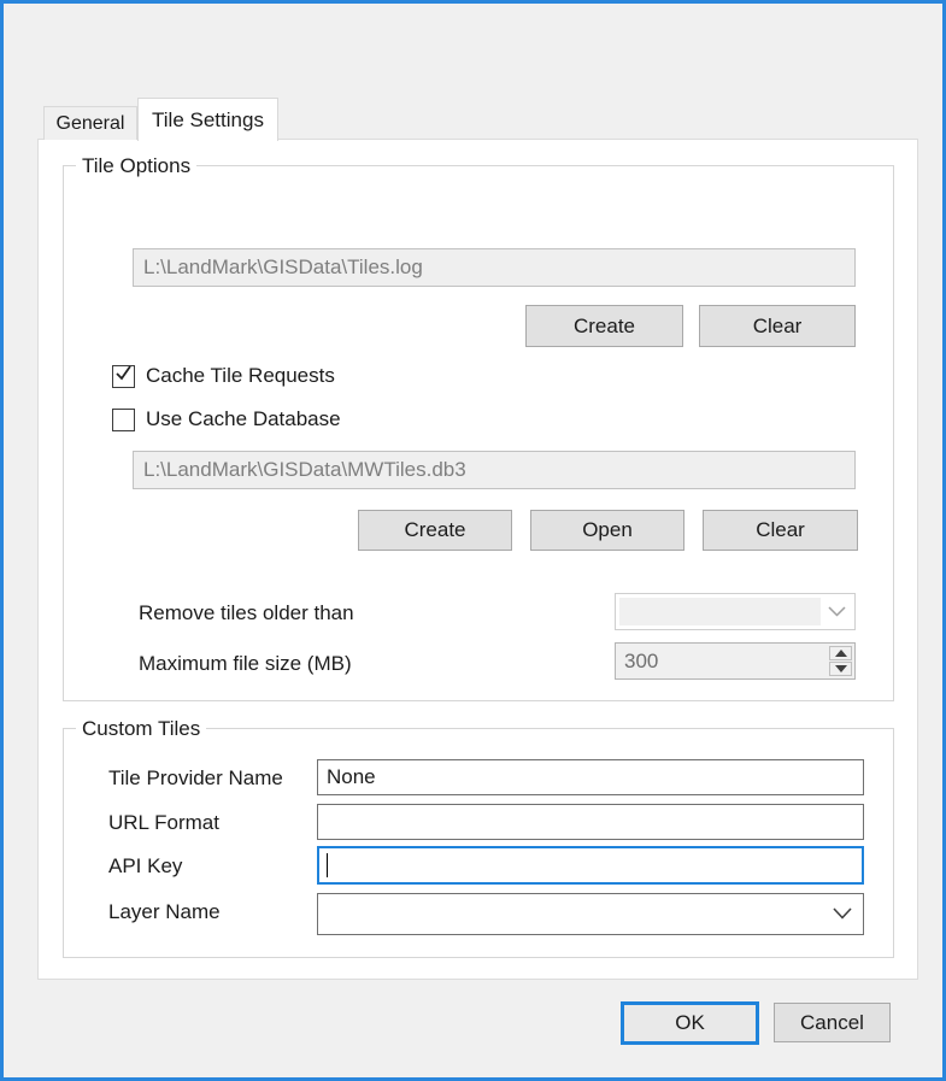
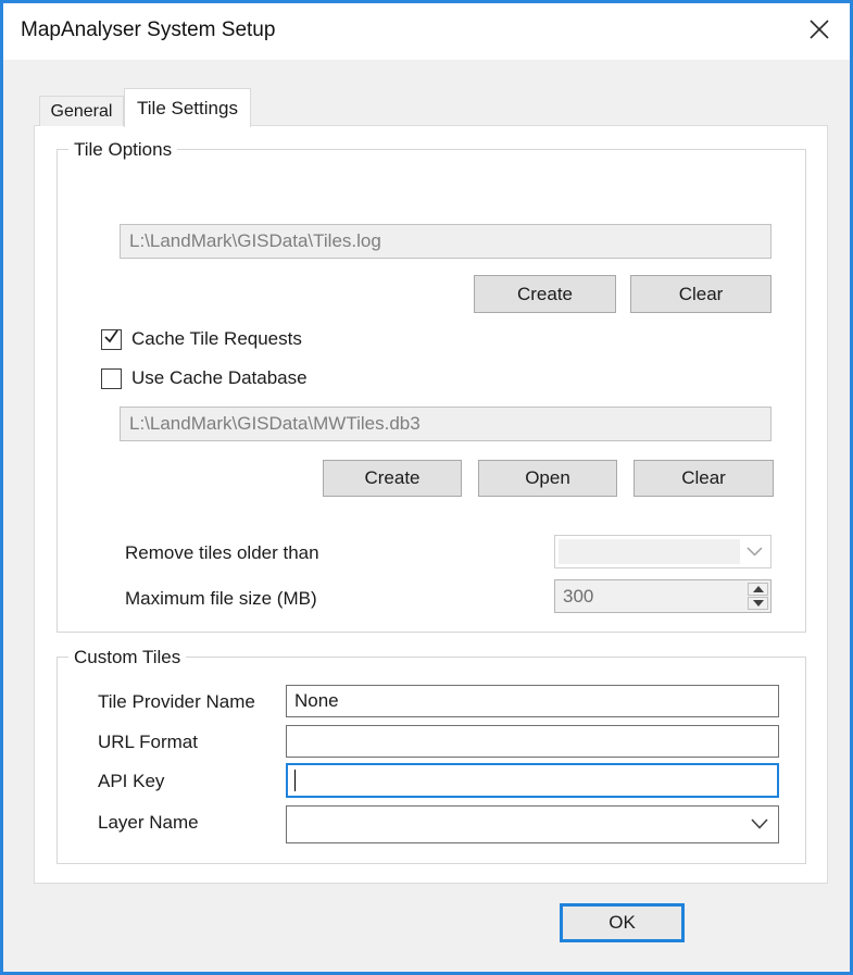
+ MapAnalyser System Setup
  General
  Tile Settings
  Tile Options
  L:\LandMark\GISData\Tiles.log
  Create
  Clear
  Cache Tile Requests
  Use Cache Database
  L:\LandMark\GISData\MWTiles.db3
  Create
  Open
  Clear
  Remove tiles older than
  Maximum file size (MB)
  300
  Custom Tiles
  Tile Provider Name
  None
  URL Format
  API Key
  Layer Name
  OK
- Cancel
